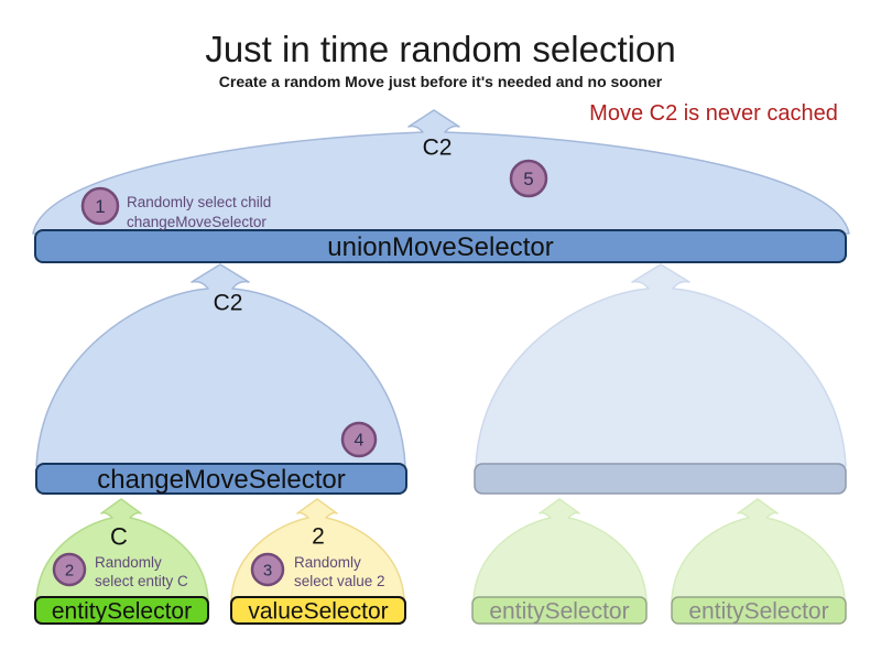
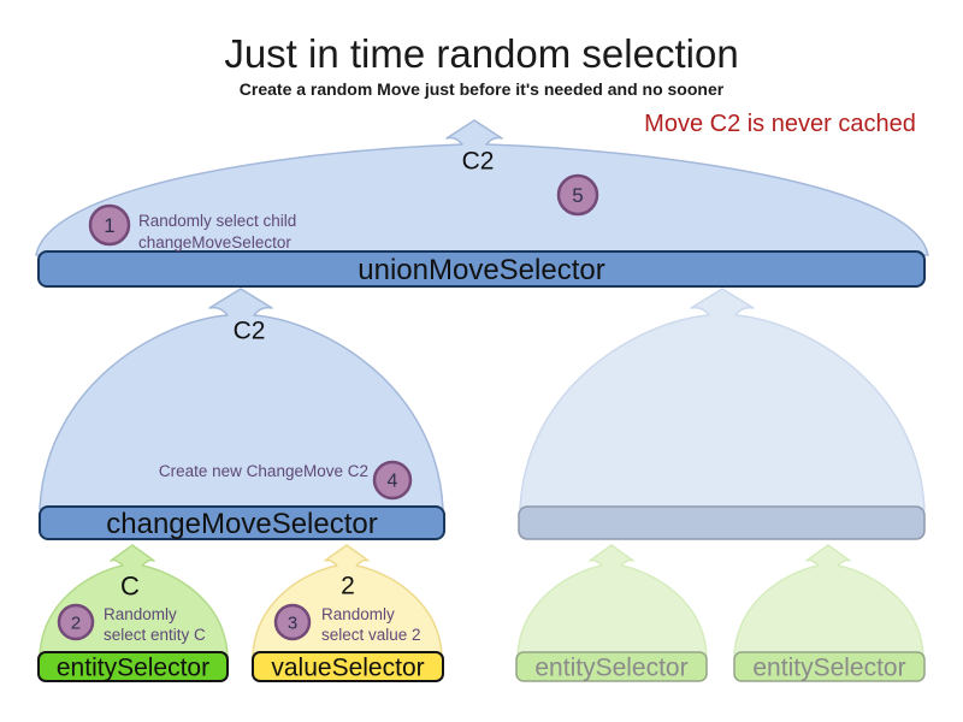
  Just in time random selection
  Create a random Move just before it's needed and no sooner
  Move C2 is never cached
  unionMoveSelector
  changeMoveSelector
  entitySelector
  valueSelector
  entitySelector
  entitySelector
  C2
  C2
  C
  2
  Randomly select child
  changeMoveSelector
+ Create new ChangeMove C2
  Randomly
  select entity C
  Randomly
  select value 2
  1
  2
  3
  4
  5
